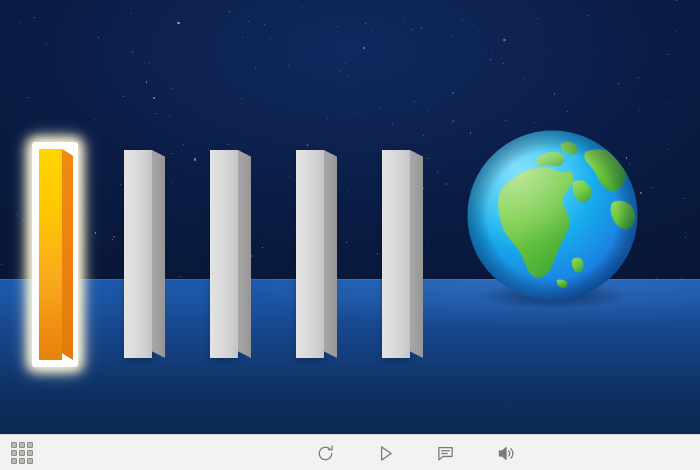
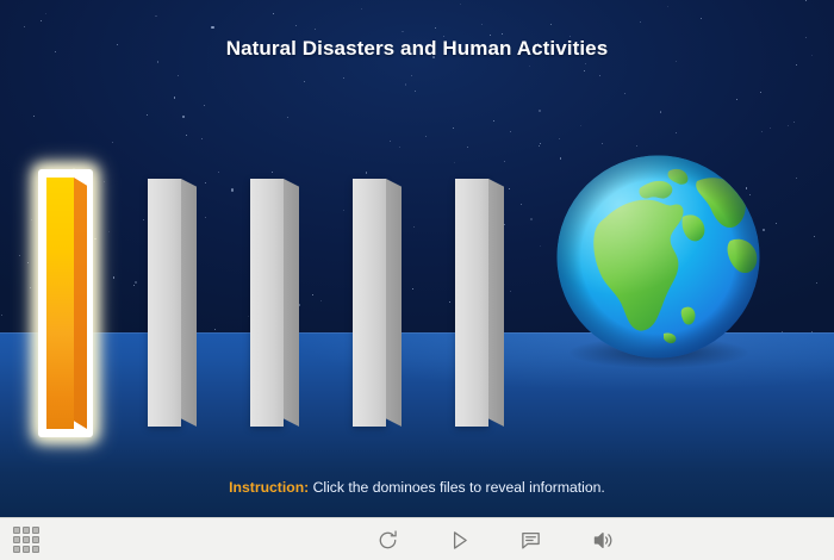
+ Natural Disasters and Human Activities
+ Instruction: Click the dominoes files to reveal information.
